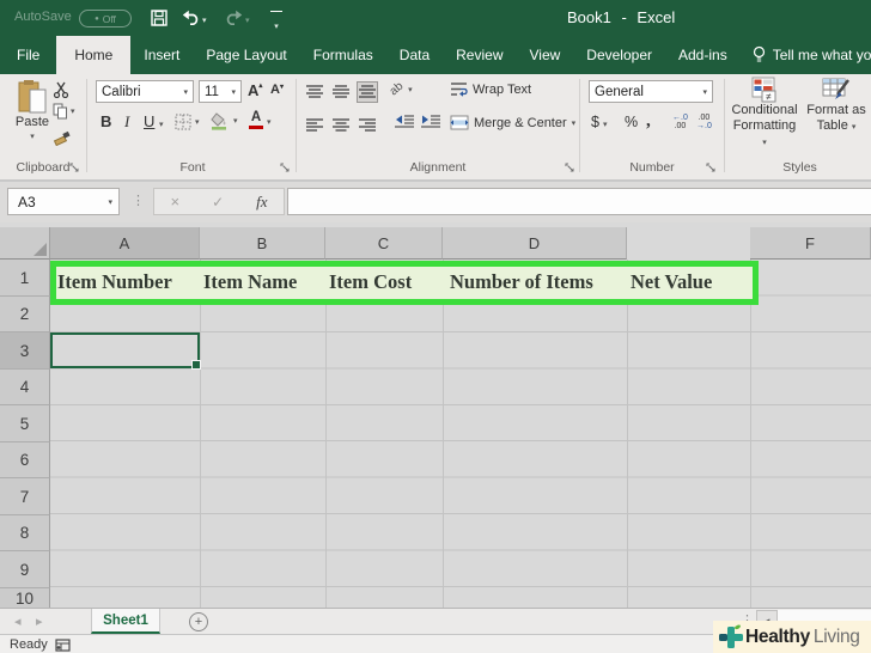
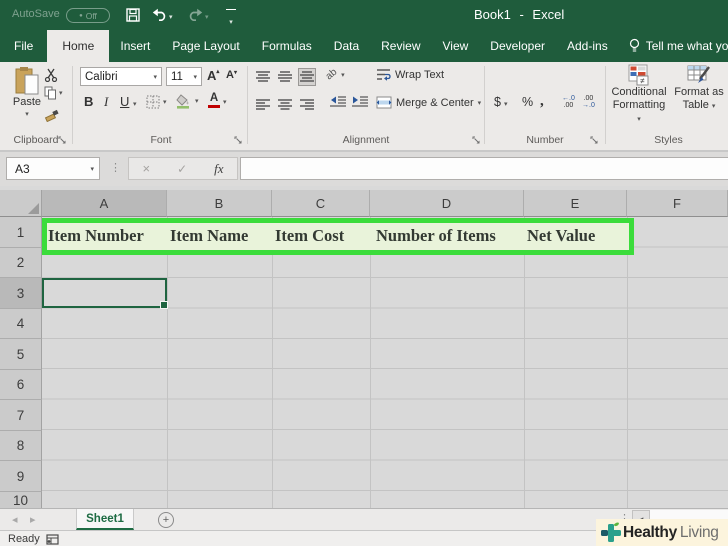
  AutoSave
  Off
  Book1 - Excel
  File
  Home
  Insert
  Page Layout
  Formulas
  Data
  Review
  View
  Developer
  Add-ins
  Tell me what yo
  Paste
  Clipboard
  Calibri
  11
  B
  I
  U
  A
  Font
  Wrap Text
  Merge & Center
  Alignment
- General
  %
  ,
  Number
  ≠
  Conditional
  Formatting
  Format as
  Table
  Styles
  A3
  ⋮
  ×
  ✓
  fx
  A
  B
  C
  D
+ E
  F
  1
  2
  3
  4
  5
  6
  7
  8
  9
  10
  Item Number
  Item Name
  Item Cost
  Number of Items
  Net Value
  ◂
  ▸
  Sheet1
  +
  Ready
  Healthy
  Living
